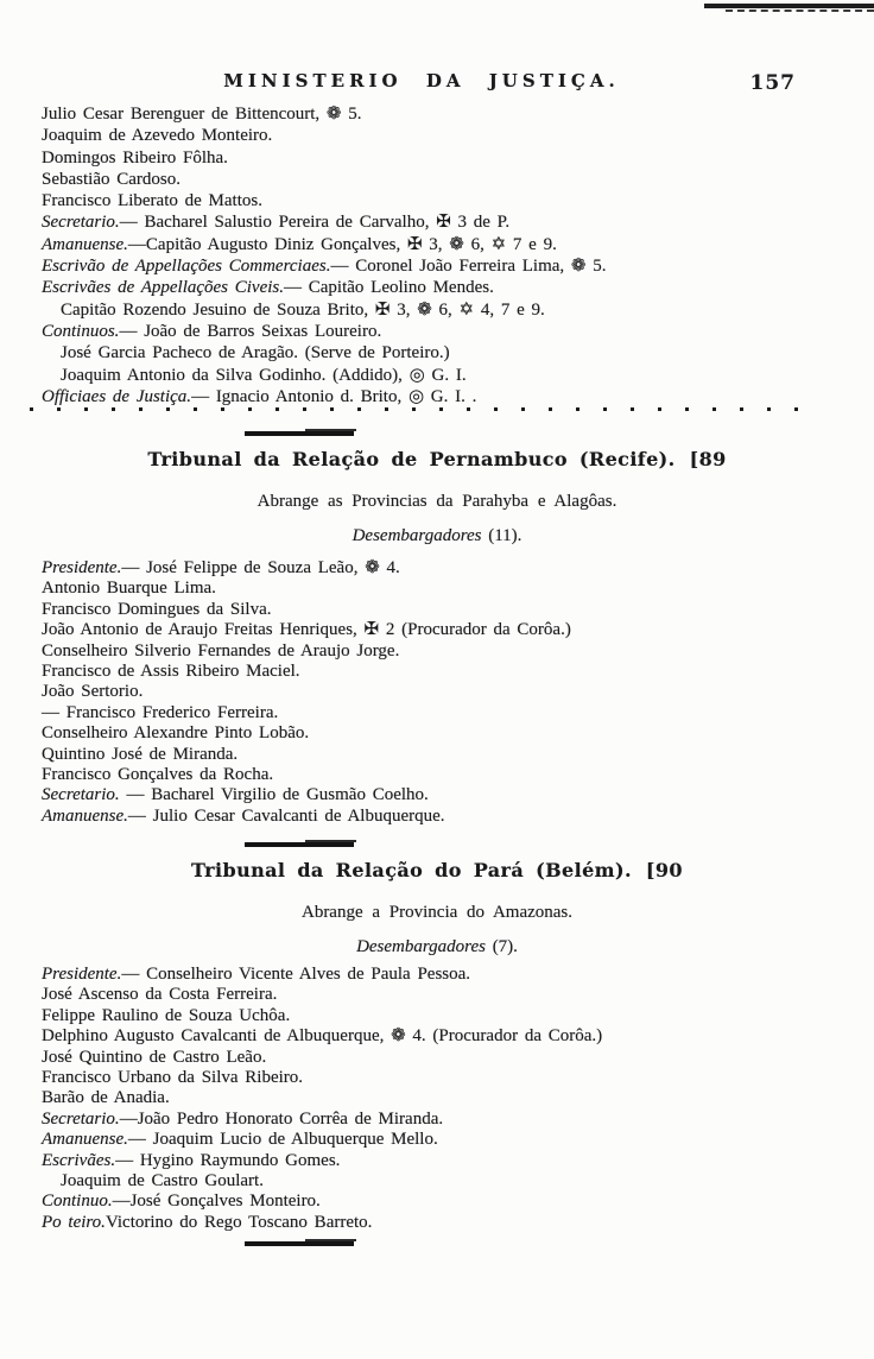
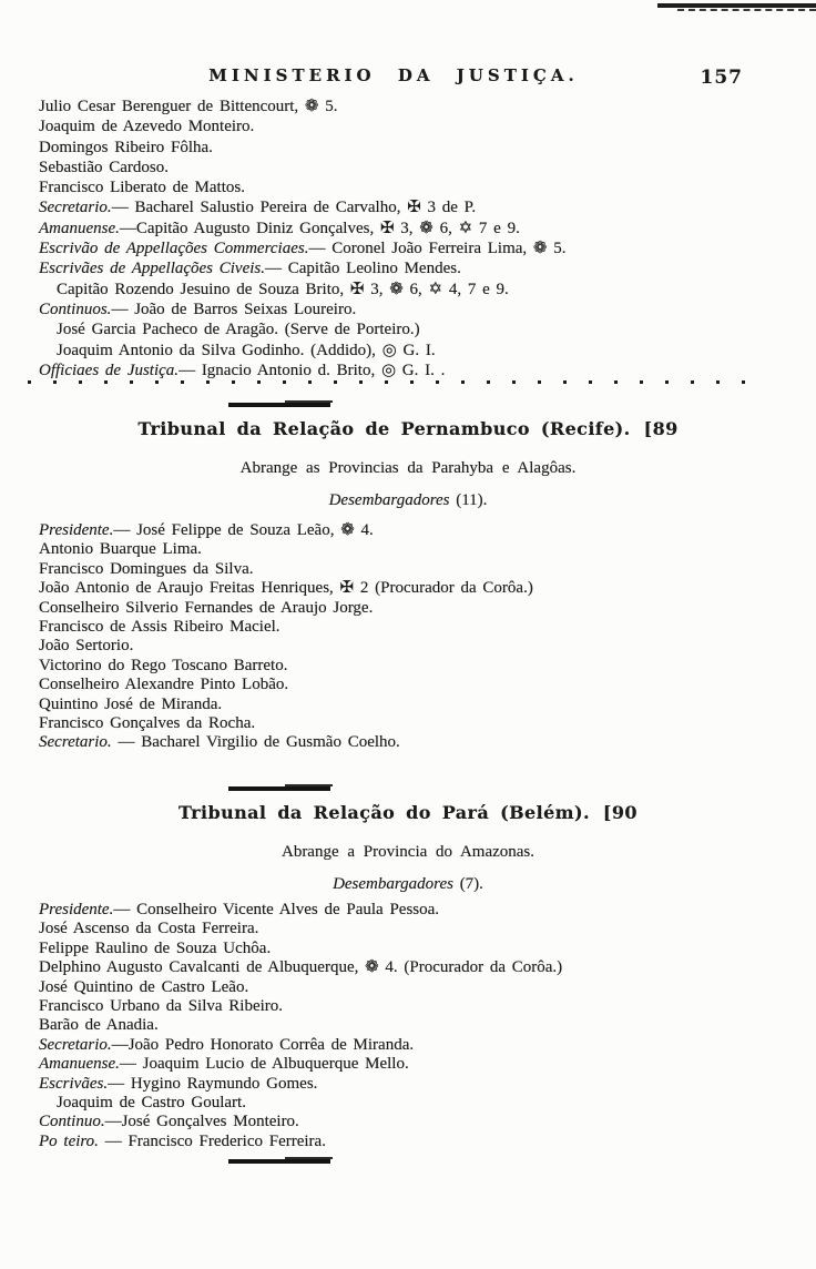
  MINISTERIO DA JUSTIÇA.
  157
  Julio Cesar Berenguer de Bittencourt, ❁ 5.
  Joaquim de Azevedo Monteiro.
  Domingos Ribeiro Fôlha.
  Sebastião Cardoso.
  Francisco Liberato de Mattos.
  Secretario.— Bacharel Salustio Pereira de Carvalho, ✠ 3 de P.
  Amanuense.—Capitão Augusto Diniz Gonçalves, ✠ 3, ❁ 6, ✡ 7 e 9.
  Escrivão de Appellações Commerciaes.— Coronel João Ferreira Lima, ❁ 5.
  Escrivães de Appellações Civeis.— Capitão Leolino Mendes.
  Capitão Rozendo Jesuino de Souza Brito, ✠ 3, ❁ 6, ✡ 4, 7 e 9.
  Continuos.— João de Barros Seixas Loureiro.
  José Garcia Pacheco de Aragão. (Serve de Porteiro.)
  Joaquim Antonio da Silva Godinho. (Addido), ◎ G. I.
  Officiaes de Justiça.— Ignacio Antonio d. Brito, ◎ G. I. .
  Tribunal da Relação de Pernambuco (Recife). [89
  Abrange as Provincias da Parahyba e Alagôas.
  Desembargadores (11).
  Presidente.— José Felippe de Souza Leão, ❁ 4.
  Antonio Buarque Lima.
  Francisco Domingues da Silva.
  João Antonio de Araujo Freitas Henriques, ✠ 2 (Procurador da Corôa.)
  Conselheiro Silverio Fernandes de Araujo Jorge.
  Francisco de Assis Ribeiro Maciel.
  João Sertorio.
- — Francisco Frederico Ferreira.
+ Victorino do Rego Toscano Barreto.
  Conselheiro Alexandre Pinto Lobão.
  Quintino José de Miranda.
  Francisco Gonçalves da Rocha.
  Secretario. — Bacharel Virgilio de Gusmão Coelho.
- Amanuense.— Julio Cesar Cavalcanti de Albuquerque.
  Tribunal da Relação do Pará (Belém). [90
  Abrange a Provincia do Amazonas.
  Desembargadores (7).
  Presidente.— Conselheiro Vicente Alves de Paula Pessoa.
  José Ascenso da Costa Ferreira.
  Felippe Raulino de Souza Uchôa.
  Delphino Augusto Cavalcanti de Albuquerque, ❁ 4. (Procurador da Corôa.)
  José Quintino de Castro Leão.
  Francisco Urbano da Silva Ribeiro.
  Barão de Anadia.
  Secretario.—João Pedro Honorato Corrêa de Miranda.
  Amanuense.— Joaquim Lucio de Albuquerque Mello.
  Escrivães.— Hygino Raymundo Gomes.
  Joaquim de Castro Goulart.
  Continuo.—José Gonçalves Monteiro.
- Po teiro.Victorino do Rego Toscano Barreto.
+ Po teiro. — Francisco Frederico Ferreira.
